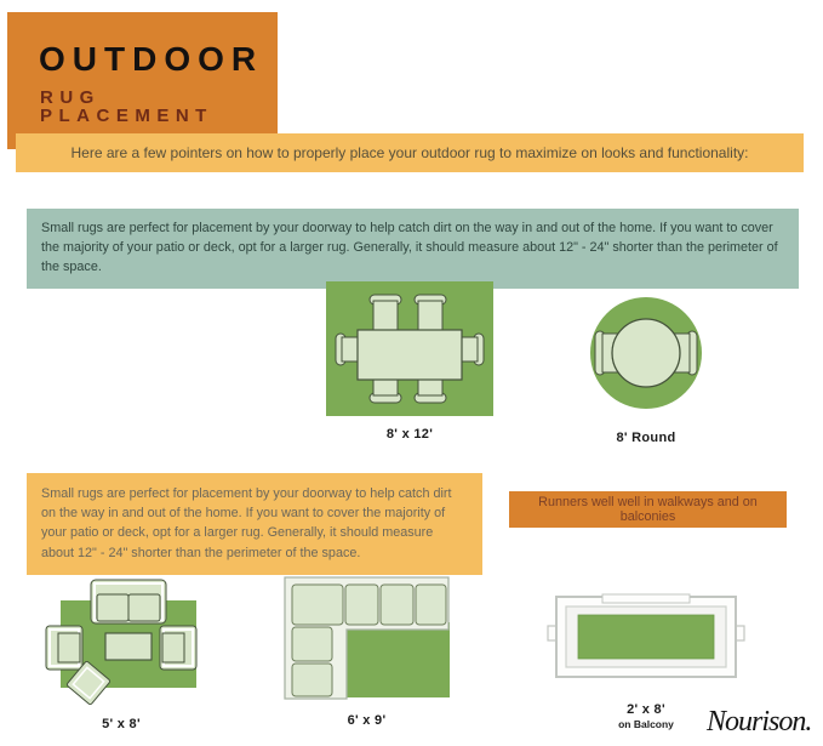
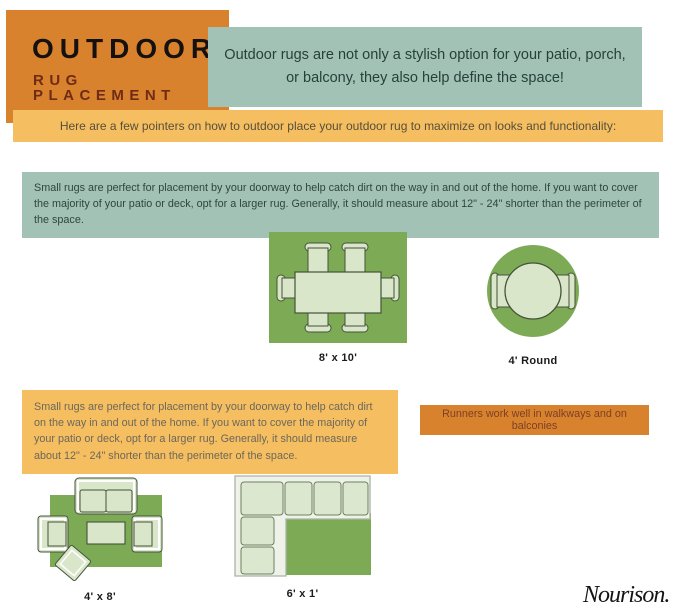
  OUTDOOR
  RUG PLACEMENT
+ Outdoor rugs are not only a stylish option for your patio, porch, or balcony, they also help define the space!
- Here are a few pointers on how to properly place your outdoor rug to maximize on looks and functionality:
+ Here are a few pointers on how to outdoor place your outdoor rug to maximize on looks and functionality:
  Small rugs are perfect for placement by your doorway to help catch dirt on the way in and out of the home. If you want to cover the majority of your patio or deck, opt for a larger rug. Generally, it should measure about 12" - 24" shorter than the perimeter of the space.
- 8' x 12'
+ 8' x 10'
- 8' Round
+ 4' Round
  Small rugs are perfect for placement by your doorway to help catch dirt on the way in and out of the home. If you want to cover the majority of your patio or deck, opt for a larger rug. Generally, it should measure about 12" - 24" shorter than the perimeter of the space.
- Runners well well in walkways and on balconies
+ Runners work well in walkways and on balconies
- 5' x 8'
+ 4' x 8'
- 6' x 9'
+ 6' x 1'
- 2' x 8'
- on Balcony
  Nourison.
